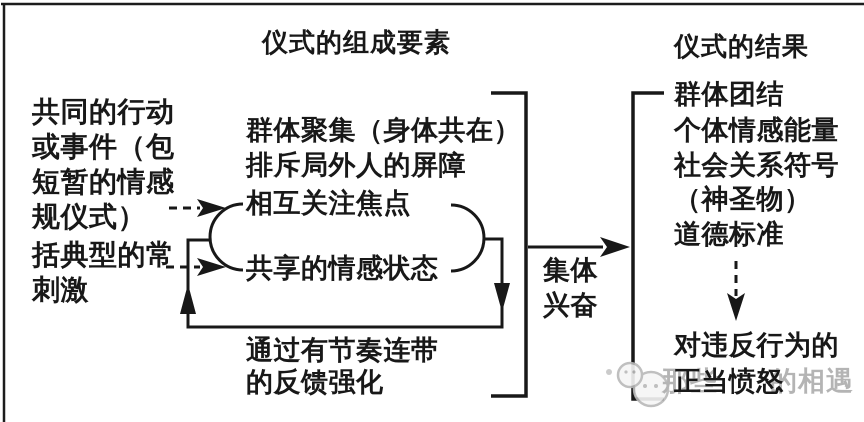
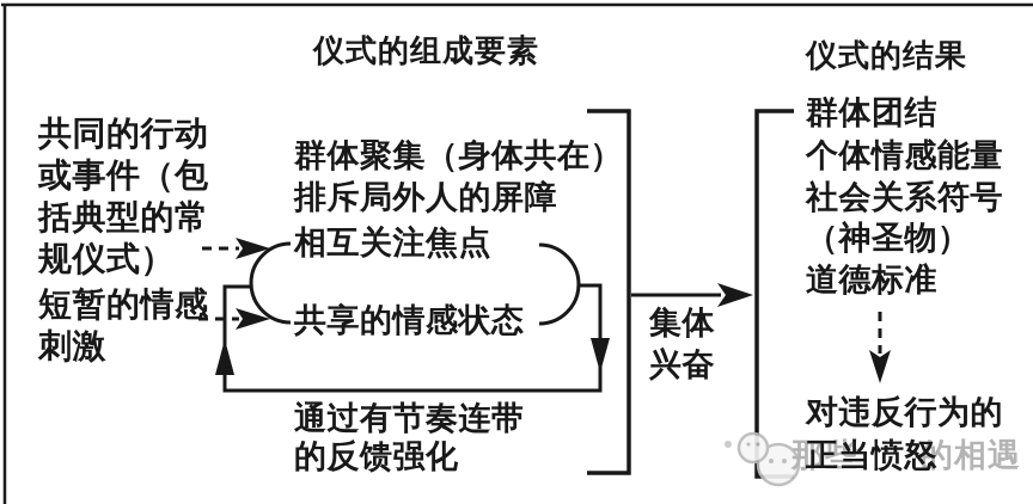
  仪式的组成要素
  仪式的结果
  共同的行动
  或事件（包
- 短暂的情感
+ 括典型的常
  规仪式）
- 括典型的常
+ 短暂的情感
  刺激
  群体聚集（身体共在）
  排斥局外人的屏障
  相互关注焦点
  共享的情感状态
  通过有节奏连带
  的反馈强化
  集体
  兴奋
  群体团结
  个体情感能量
  社会关系符号
  （神圣物）
  道德标准
  对违反行为的
  正当愤怒
  那些
  的相遇
